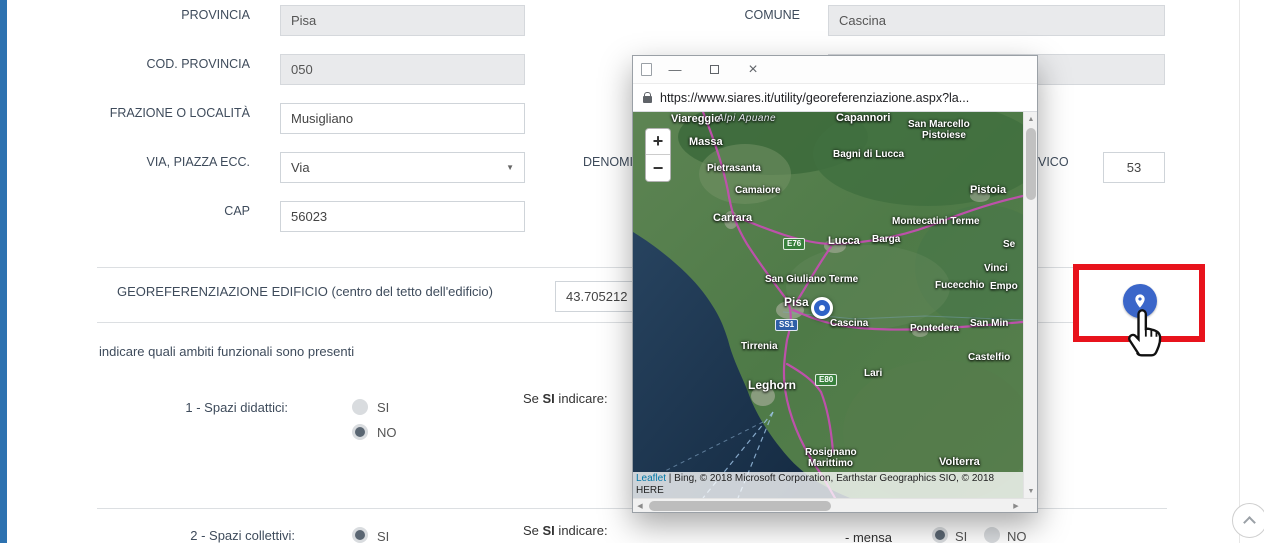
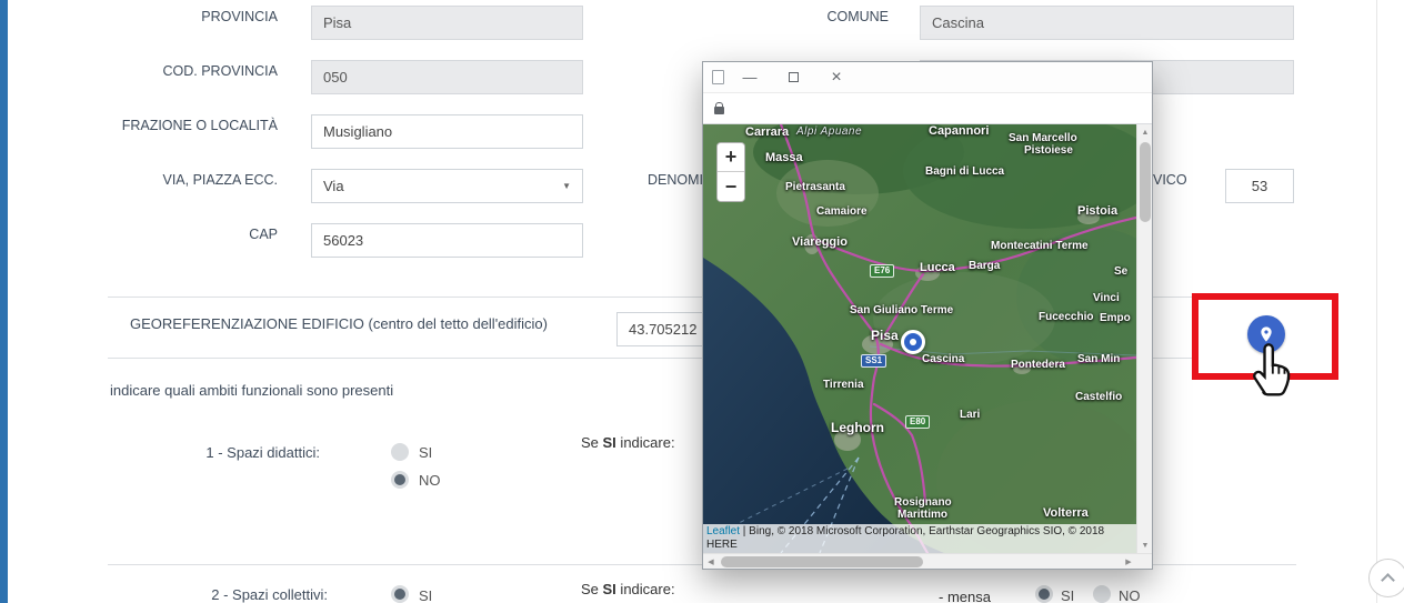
  PROVINCIA
  Pisa
  COMUNE
  Cascina
  COD. PROVINCIA
  050
  FRAZIONE O LOCALITÀ
  Musigliano
  VIA, PIAZZA ECC.
  Via
  ▼
  DENOM
  VICO
  53
  CAP
  56023
  GEOREFERENZIAZIONE EDIFICIO (centro del tetto dell'edificio)
  43.705212
  indicare quali ambiti funzionali sono presenti
  1 - Spazi didattici:
  SI
  NO
  Se SI indicare:
  2 - Spazi collettivi:
  SI
  Se SI indicare:
  - mensa
  SI
  NO
  —
  ×
- https://www.siares.it/utility/georeferenziazione.aspx?la...
- Viareggio
+ Carrara
  Alpi Apuane
  Capannori
  San Marcello
  Pistoiese
  Massa
  Bagni di Lucca
  Pietrasanta
  Camaiore
  Pistoia
- Carrara
+ Viareggio
  Montecatini Terme
  Lucca
  Barga
  Se
  Vinci
  San Giuliano Terme
  Fucecchio
  Empo
  Pisa
  Cascina
  Pontedera
  San Min
  Tirrenia
  Castelfio
  Leghorn
  Lari
  Rosignano
  Marittimo
  Volterra
  E76
  SS1
  E80
  +
  −
  Leaflet | Bing, © 2018 Microsoft Corporation, Earthstar Geographics SIO, © 2018 HERE
